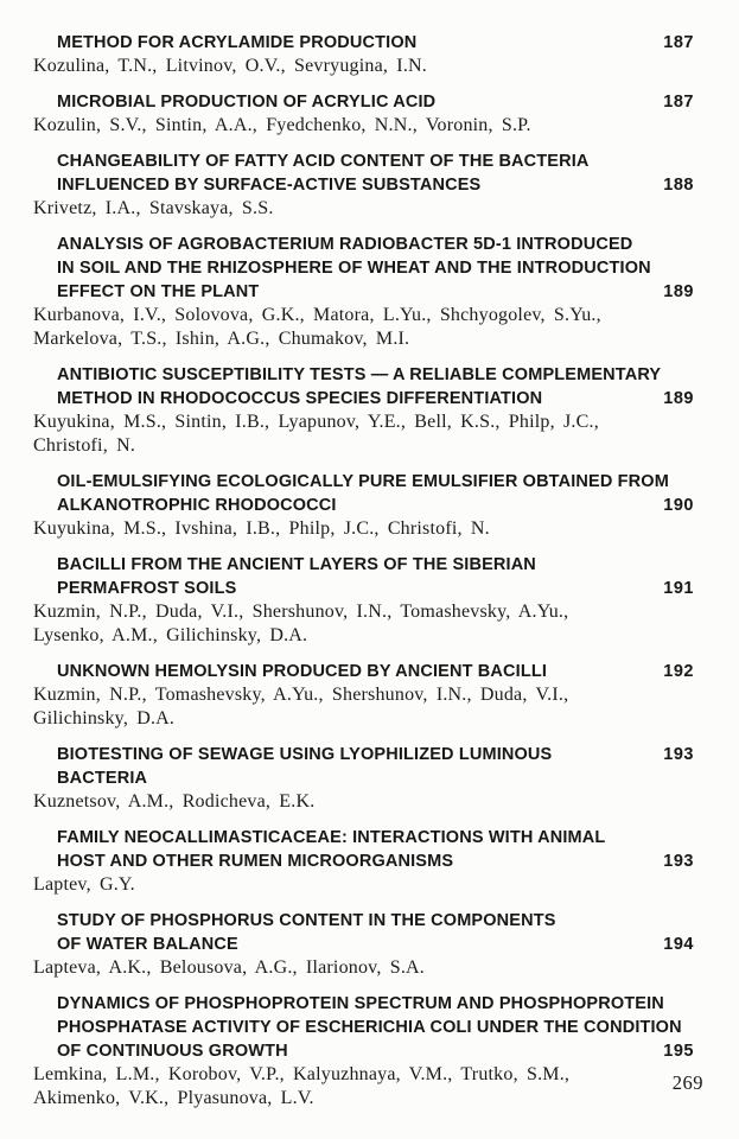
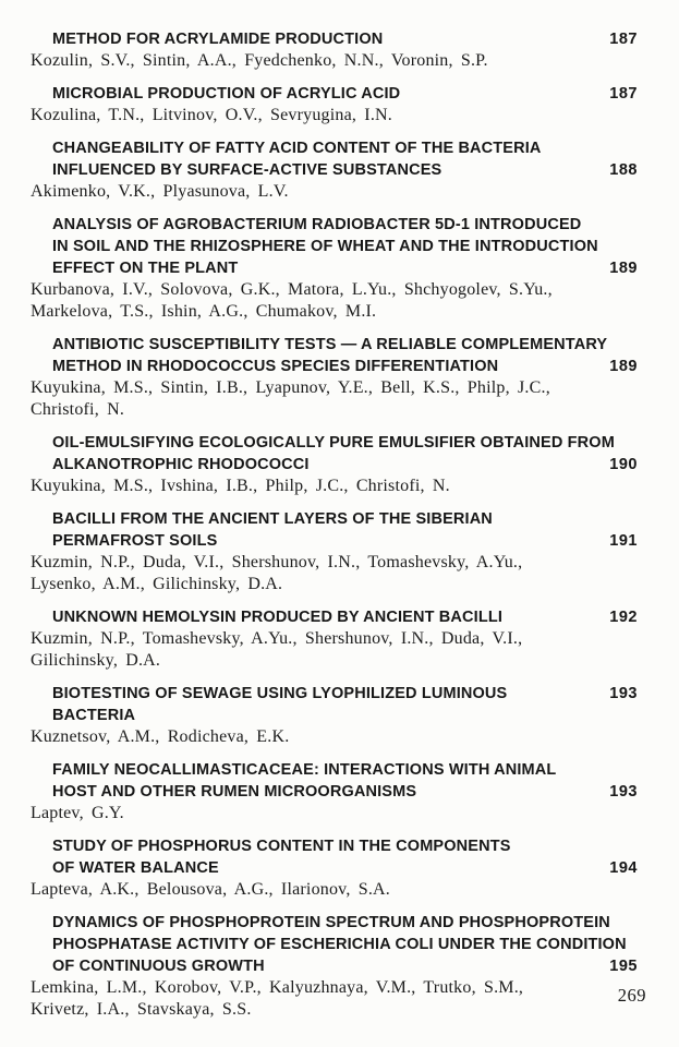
  METHOD FOR ACRYLAMIDE PRODUCTION
  187
- Kozulina, T.N., Litvinov, O.V., Sevryugina, I.N.
+ Kozulin, S.V., Sintin, A.A., Fyedchenko, N.N., Voronin, S.P.
  MICROBIAL PRODUCTION OF ACRYLIC ACID
  187
- Kozulin, S.V., Sintin, A.A., Fyedchenko, N.N., Voronin, S.P.
+ Kozulina, T.N., Litvinov, O.V., Sevryugina, I.N.
  CHANGEABILITY OF FATTY ACID CONTENT OF THE BACTERIA
  INFLUENCED BY SURFACE-ACTIVE SUBSTANCES
  188
- Krivetz, I.A., Stavskaya, S.S.
+ Akimenko, V.K., Plyasunova, L.V.
  ANALYSIS OF AGROBACTERIUM RADIOBACTER 5D-1 INTRODUCED
  IN SOIL AND THE RHIZOSPHERE OF WHEAT AND THE INTRODUCTION
  EFFECT ON THE PLANT
  189
  Kurbanova, I.V., Solovova, G.K., Matora, L.Yu., Shchyogolev, S.Yu.,
  Markelova, T.S., Ishin, A.G., Chumakov, M.I.
  ANTIBIOTIC SUSCEPTIBILITY TESTS — A RELIABLE COMPLEMENTARY
  METHOD IN RHODOCOCCUS SPECIES DIFFERENTIATION
  189
  Kuyukina, M.S., Sintin, I.B., Lyapunov, Y.E., Bell, K.S., Philp, J.C.,
  Christofi, N.
  OIL-EMULSIFYING ECOLOGICALLY PURE EMULSIFIER OBTAINED FROM
  ALKANOTROPHIC RHODOCOCCI
  190
  Kuyukina, M.S., Ivshina, I.B., Philp, J.C., Christofi, N.
  BACILLI FROM THE ANCIENT LAYERS OF THE SIBERIAN
  PERMAFROST SOILS
  191
  Kuzmin, N.P., Duda, V.I., Shershunov, I.N., Tomashevsky, A.Yu.,
  Lysenko, A.M., Gilichinsky, D.A.
  UNKNOWN HEMOLYSIN PRODUCED BY ANCIENT BACILLI
  192
  Kuzmin, N.P., Tomashevsky, A.Yu., Shershunov, I.N., Duda, V.I.,
  Gilichinsky, D.A.
  BIOTESTING OF SEWAGE USING LYOPHILIZED LUMINOUS BACTERIA
  193
  Kuznetsov, A.M., Rodicheva, E.K.
  FAMILY NEOCALLIMASTICACEAE: INTERACTIONS WITH ANIMAL
  HOST AND OTHER RUMEN MICROORGANISMS
  193
  Laptev, G.Y.
  STUDY OF PHOSPHORUS CONTENT IN THE COMPONENTS
  OF WATER BALANCE
  194
  Lapteva, A.K., Belousova, A.G., Ilarionov, S.A.
  DYNAMICS OF PHOSPHOPROTEIN SPECTRUM AND PHOSPHOPROTEIN
  PHOSPHATASE ACTIVITY OF ESCHERICHIA COLI UNDER THE CONDITION
  OF CONTINUOUS GROWTH
  195
  Lemkina, L.M., Korobov, V.P., Kalyuzhnaya, V.M., Trutko, S.M.,
- Akimenko, V.K., Plyasunova, L.V.
+ Krivetz, I.A., Stavskaya, S.S.
  269
